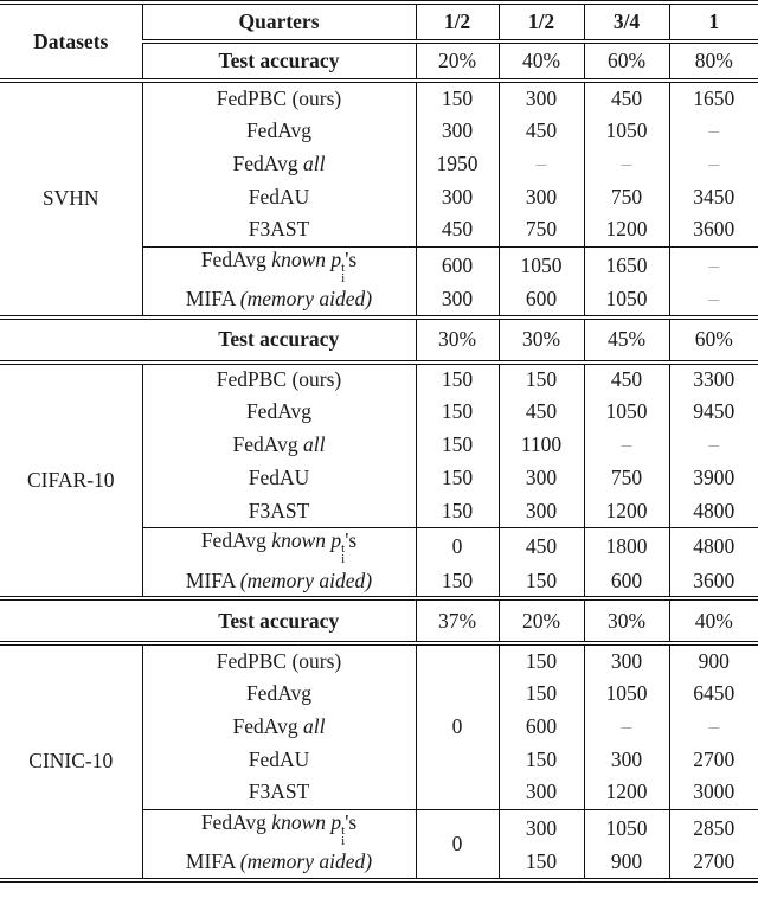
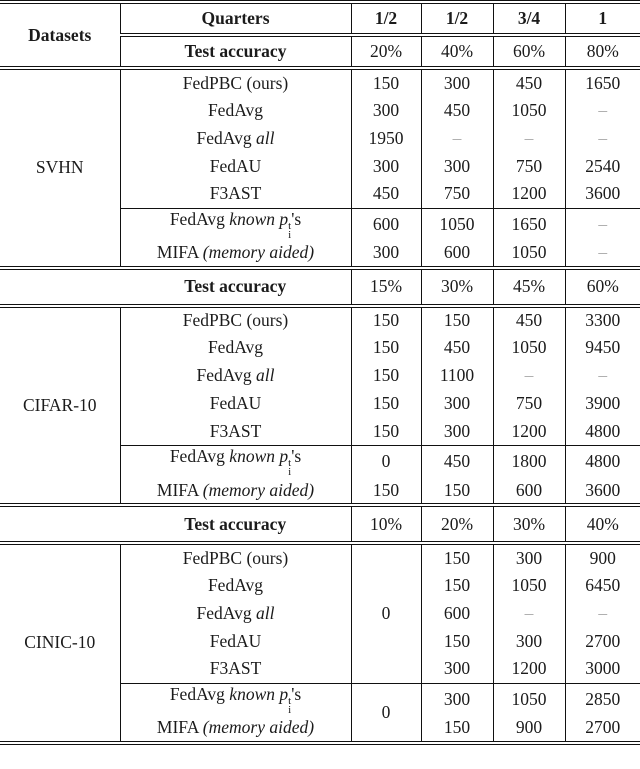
  Datasets	Quarters	1/2	1/2	3/4	1
  Test accuracy	20%	40%	60%	80%
  SVHN	FedPBC (ours)	150	300	450	1650
  FedAvg	300	450	1050	–
  FedAvg all	1950	–	–	–
- FedAU	300	300	750	3450
+ FedAU	300	300	750	2540
  F3AST	450	750	1200	3600
  FedAvg known pti's	600	1050	1650	–
  MIFA (memory aided)	300	600	1050	–
- 	Test accuracy	30%	30%	45%	60%
+ 	Test accuracy	15%	30%	45%	60%
  CIFAR-10	FedPBC (ours)	150	150	450	3300
  FedAvg	150	450	1050	9450
  FedAvg all	150	1100	–	–
  FedAU	150	300	750	3900
  F3AST	150	300	1200	4800
  FedAvg known pti's	0	450	1800	4800
  MIFA (memory aided)	150	150	600	3600
- 	Test accuracy	37%	20%	30%	40%
+ 	Test accuracy	10%	20%	30%	40%
  CINIC-10	FedPBC (ours)	0	150	300	900
  FedAvg	150	1050	6450
  FedAvg all	600	–	–
  FedAU	150	300	2700
  F3AST	300	1200	3000
  FedAvg known pti's	0	300	1050	2850
  MIFA (memory aided)	150	900	2700
